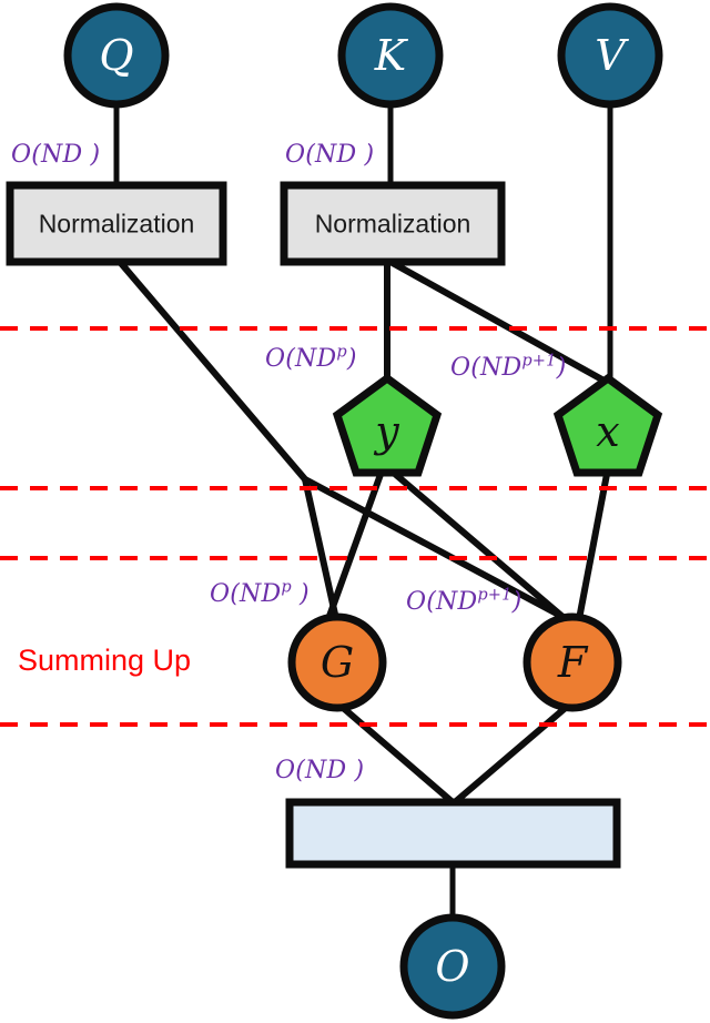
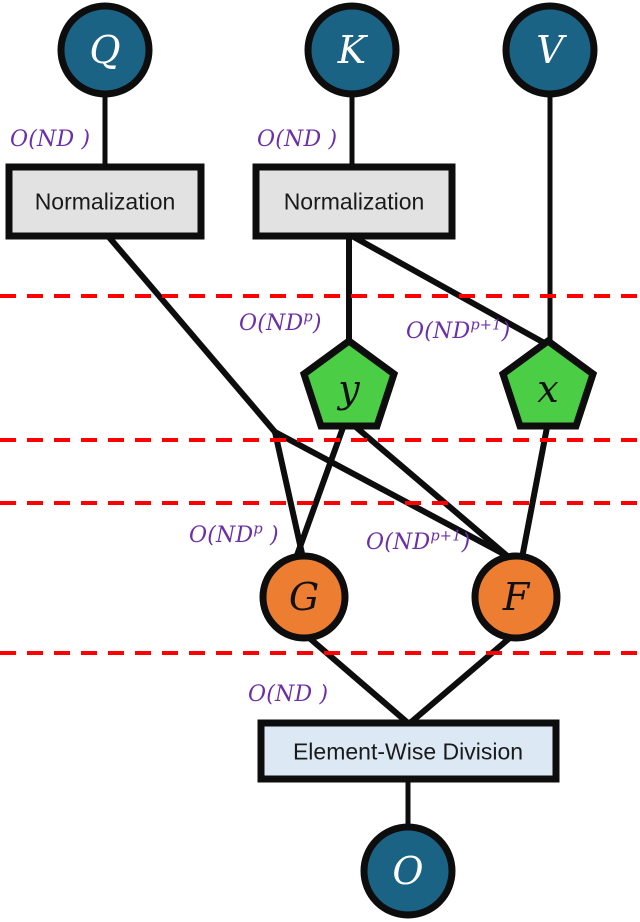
  Q
  K
  V
  y
  x
  G
  F
  O
  Normalization
  Normalization
+ Element-Wise Division
  O(ND )
  O(ND )
  O(NDp)
  O(NDp+1)
  O(NDp )
  O(NDp+1)
  O(ND )
- Summing Up
